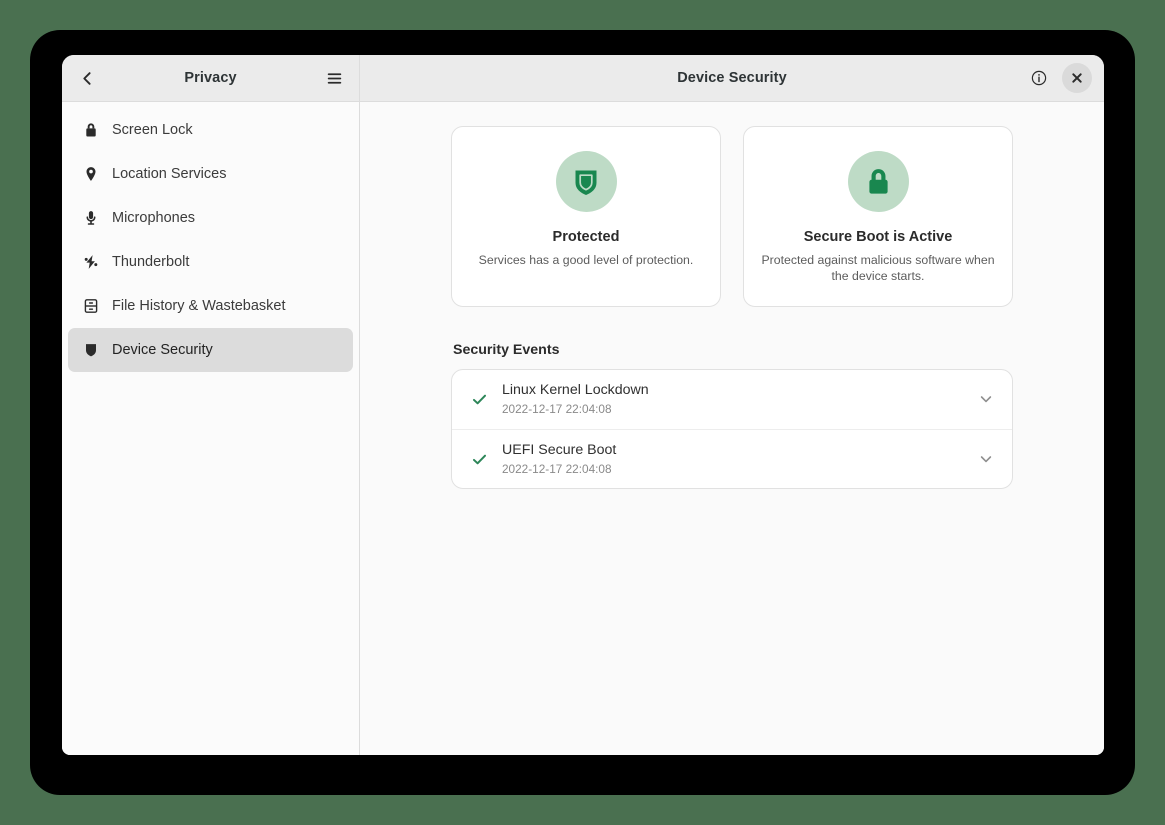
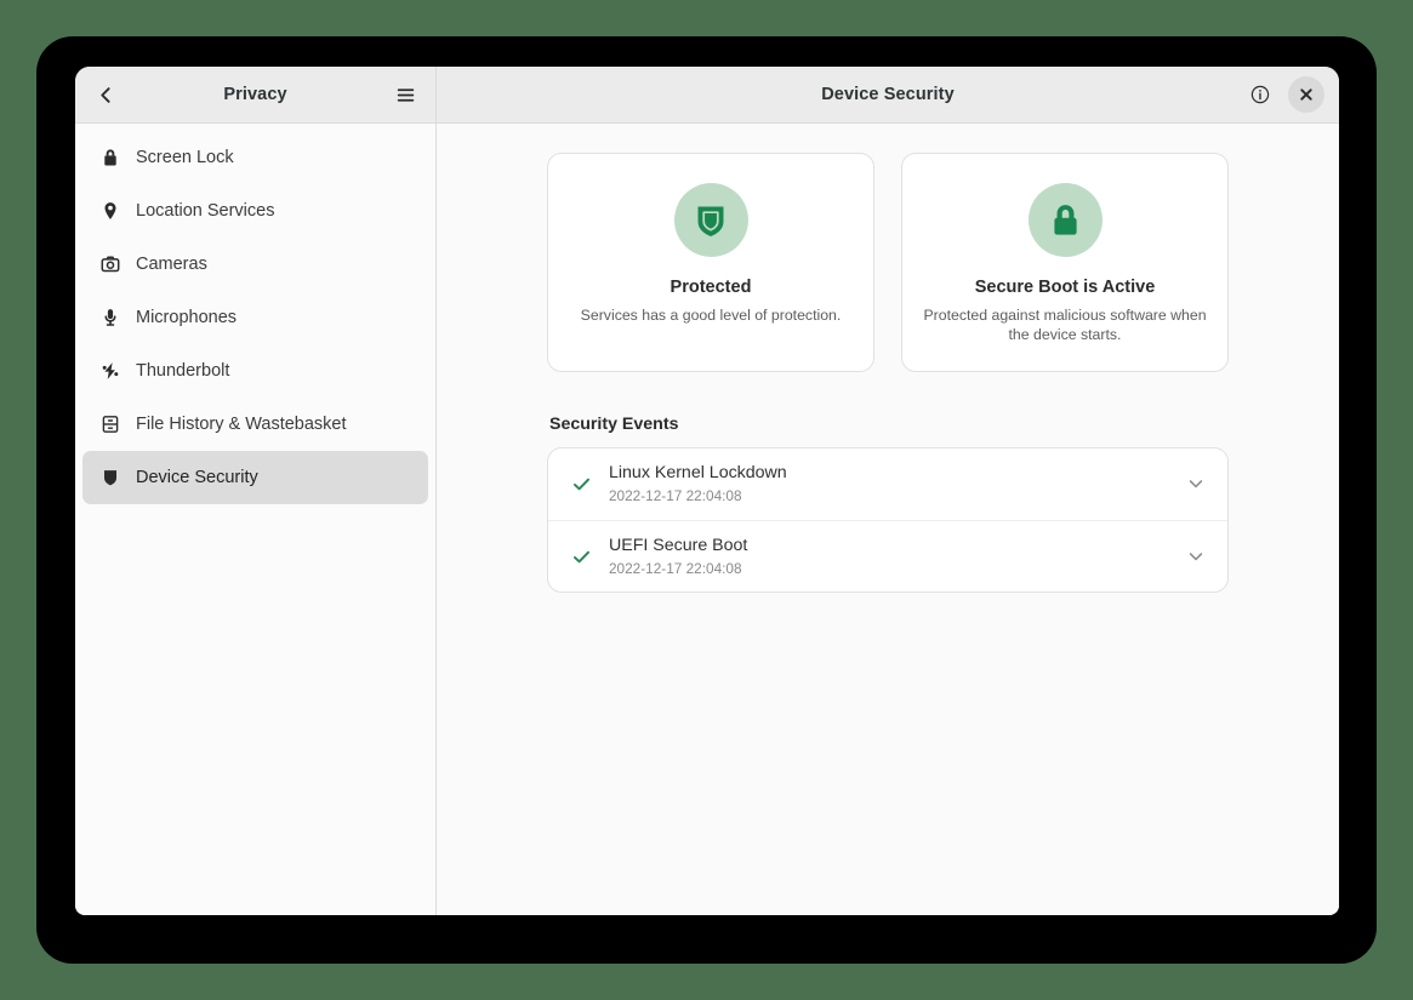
  Privacy
  Device Security
  Screen Lock
  Location Services
+ Cameras
  Microphones
  Thunderbolt
  File History & Wastebasket
  Device Security
  Protected
  Services has a good level of protection.
  Secure Boot is Active
  Protected against malicious software when the device starts.
  Security Events
  Linux Kernel Lockdown
  2022-12-17 22:04:08
  UEFI Secure Boot
  2022-12-17 22:04:08
